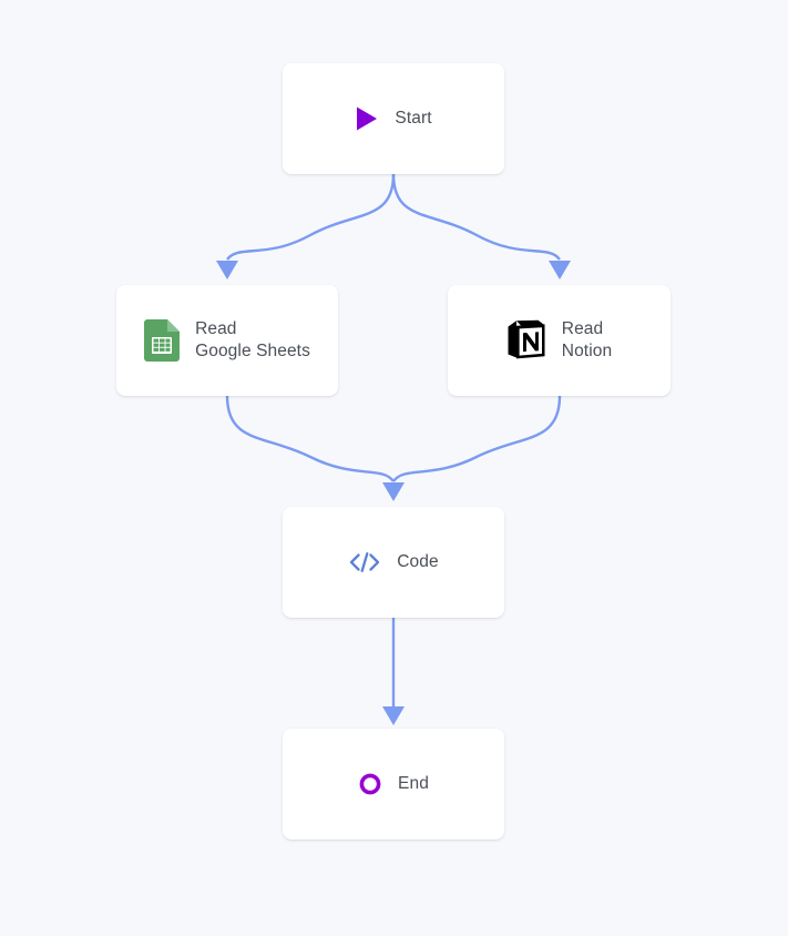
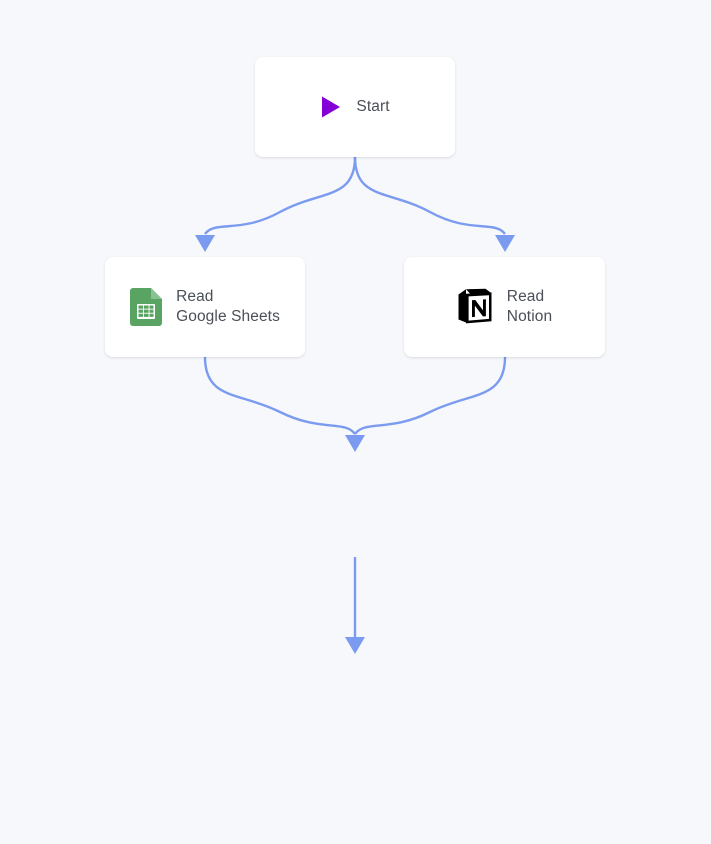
  Start
  Read
  Google Sheets
  Read
  Notion
- Code
- End
